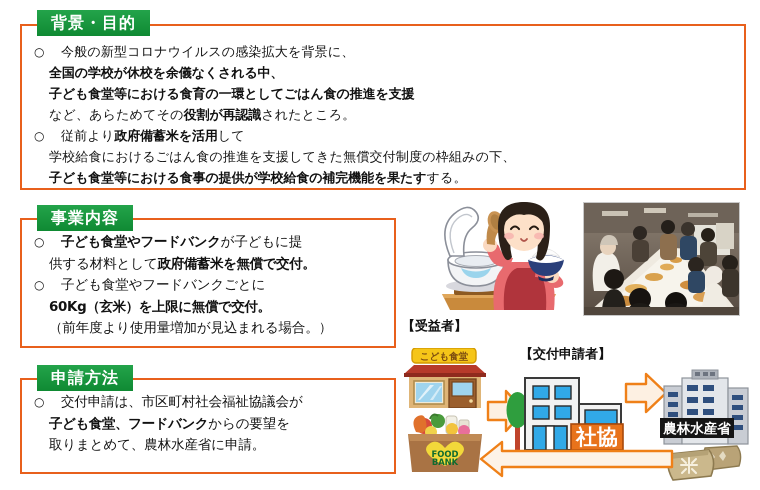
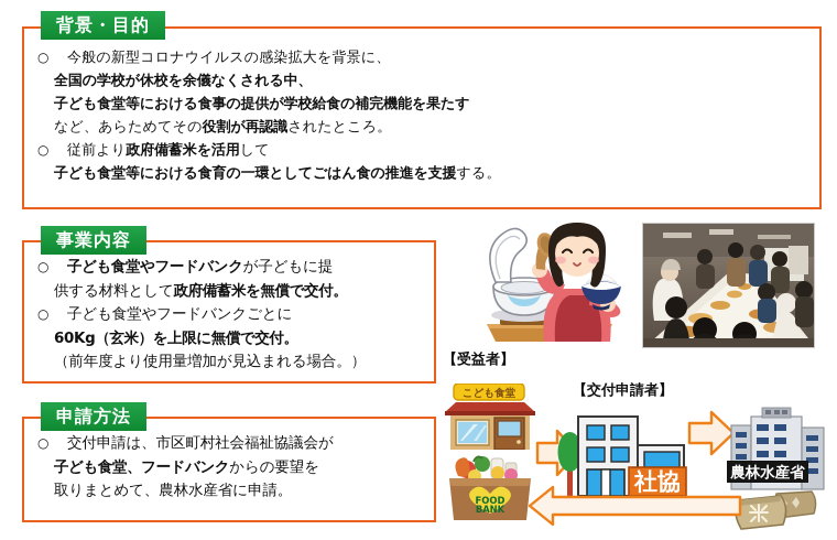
  背景・目的
  ○ 今般の新型コロナウイルスの感染拡大を背景に、
  全国の学校が休校を余儀なくされる中、
- 子ども食堂等における食育の一環としてごはん食の推進を支援
+ 子ども食堂等における食事の提供が学校給食の補完機能を果たす
  など、あらためてその役割が再認識されたところ。
  ○ 従前より政府備蓄米を活用して
- 学校給食におけるごはん食の推進を支援してきた無償交付制度の枠組みの下、
- 子ども食堂等における食事の提供が学校給食の補完機能を果たすする。
+ 子ども食堂等における食育の一環としてごはん食の推進を支援する。
  事業内容
  ○ 子ども食堂やフードバンクが子どもに提
  供する材料として政府備蓄米を無償で交付。
  ○ 子ども食堂やフードバンクごとに
  60Kg（玄米）を上限に無償で交付。
  （前年度より使用量増加が見込まれる場合。）
  申請方法
  ○ 交付申請は、市区町村社会福祉協議会が
  子ども食堂、フードバンクからの要望を
  取りまとめて、農林水産省に申請。
  【受益者】
  【交付申請者】
  こども食堂
  FOOD
  BANK
  社協
  農林水産省
